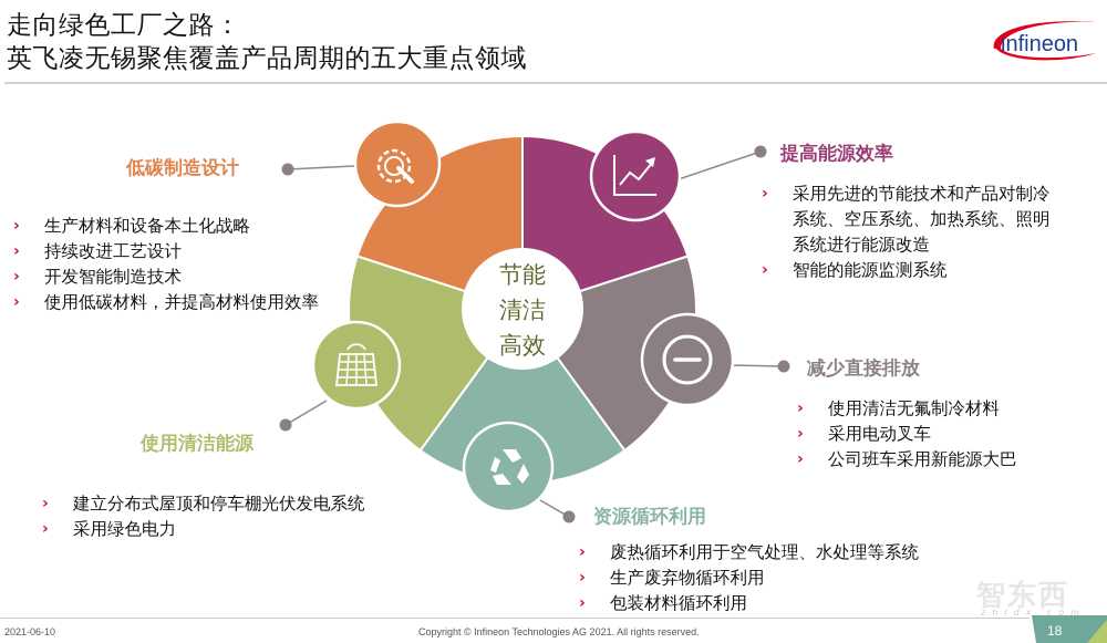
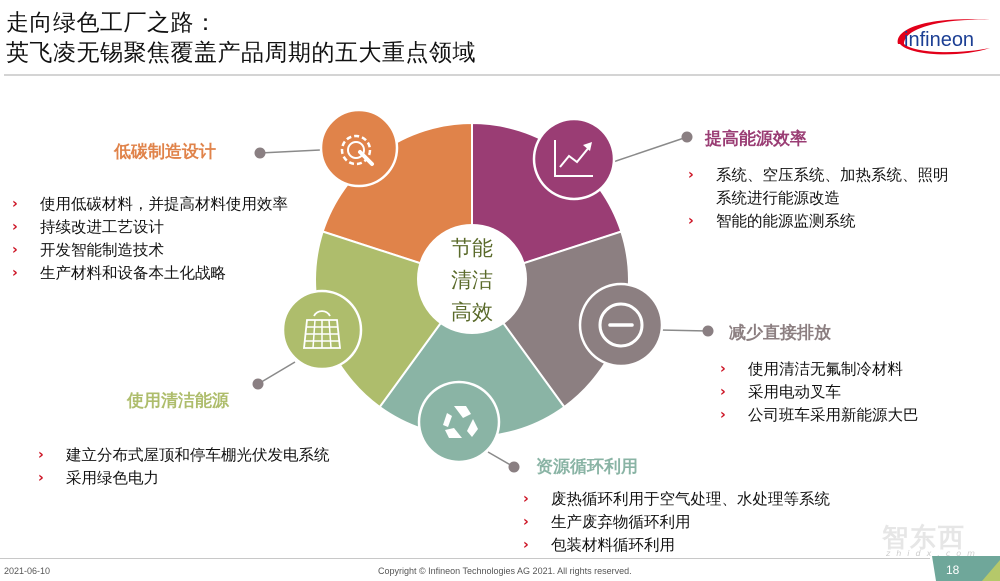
  走向绿色工厂之路：
  英飞凌无锡聚焦覆盖产品周期的五大重点领域
  infineon
  节能
  清洁
  高效
  低碳制造设计
  ›
- 生产材料和设备本土化战略
+ 使用低碳材料，并提高材料使用效率
  ›
  持续改进工艺设计
  ›
  开发智能制造技术
  ›
- 使用低碳材料，并提高材料使用效率
+ 生产材料和设备本土化战略
  提高能源效率
  ›
- 采用先进的节能技术和产品对制冷
  系统、空压系统、加热系统、照明
  系统进行能源改造
  ›
  智能的能源监测系统
  减少直接排放
  ›
  使用清洁无氟制冷材料
  ›
  采用电动叉车
  ›
  公司班车采用新能源大巴
  使用清洁能源
  ›
  建立分布式屋顶和停车棚光伏发电系统
  ›
  采用绿色电力
  资源循环利用
  ›
  废热循环利用于空气处理、水处理等系统
  ›
  生产废弃物循环利用
  ›
  包装材料循环利用
  2021-06-10
  Copyright © Infineon Technologies AG 2021. All rights reserved.
  18
  智东西
  zhidx.com
